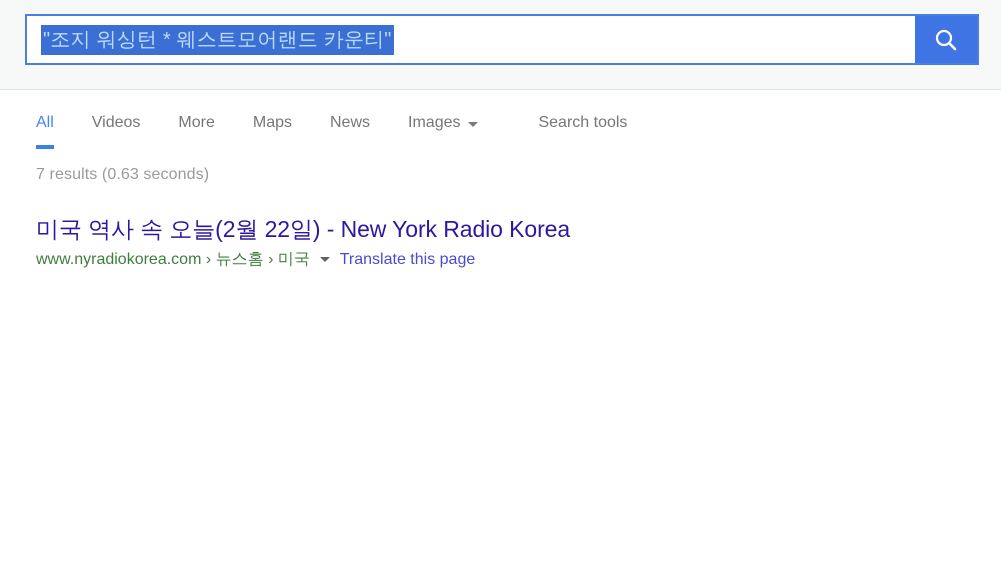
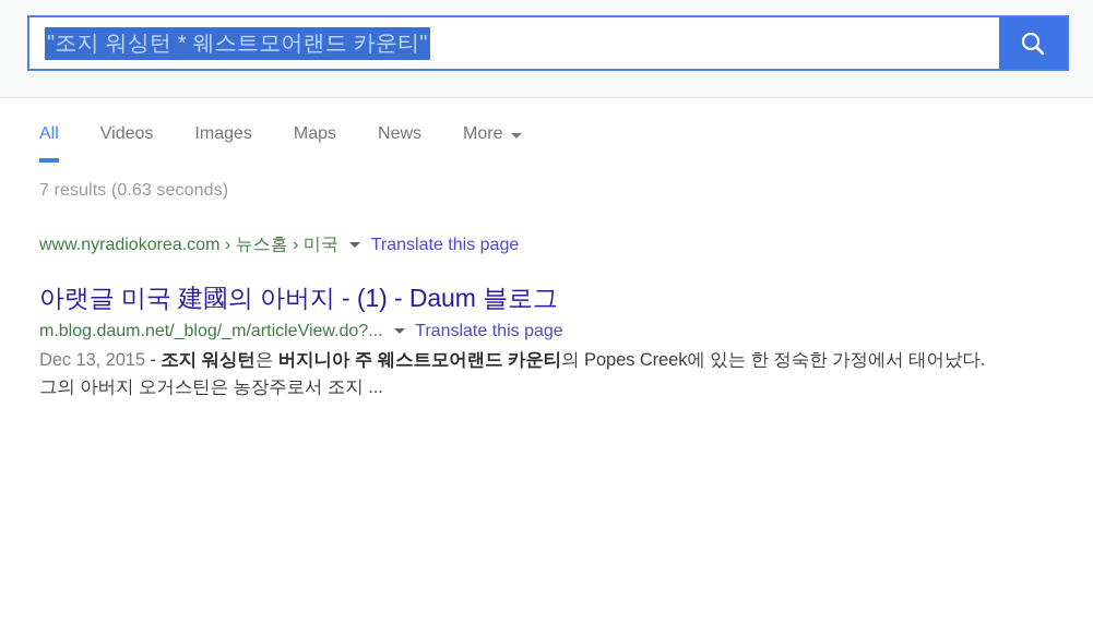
  "조지 워싱턴 * 웨스트모어랜드 카운티"
  All
  Videos
- More
+ Images
  Maps
  News
- Images
+ More
- Search tools
  7 results (0.63 seconds)
- 미국 역사 속 오늘(2월 22일) - New York Radio Korea
  www.nyradiokorea.com › 뉴스홈 › 미국 Translate this page
+ 아랫글 미국 建國의 아버지 - (1) - Daum 블로그
+ m.blog.daum.net/_blog/_m/articleView.do?... Translate this page
+ Dec 13, 2015 - 조지 워싱턴은 버지니아 주 웨스트모어랜드 카운티의 Popes Creek에 있는 한 정숙한 가정에서 태어났다. 그의 아버지 오거스틴은 농장주로서 조지 ...
